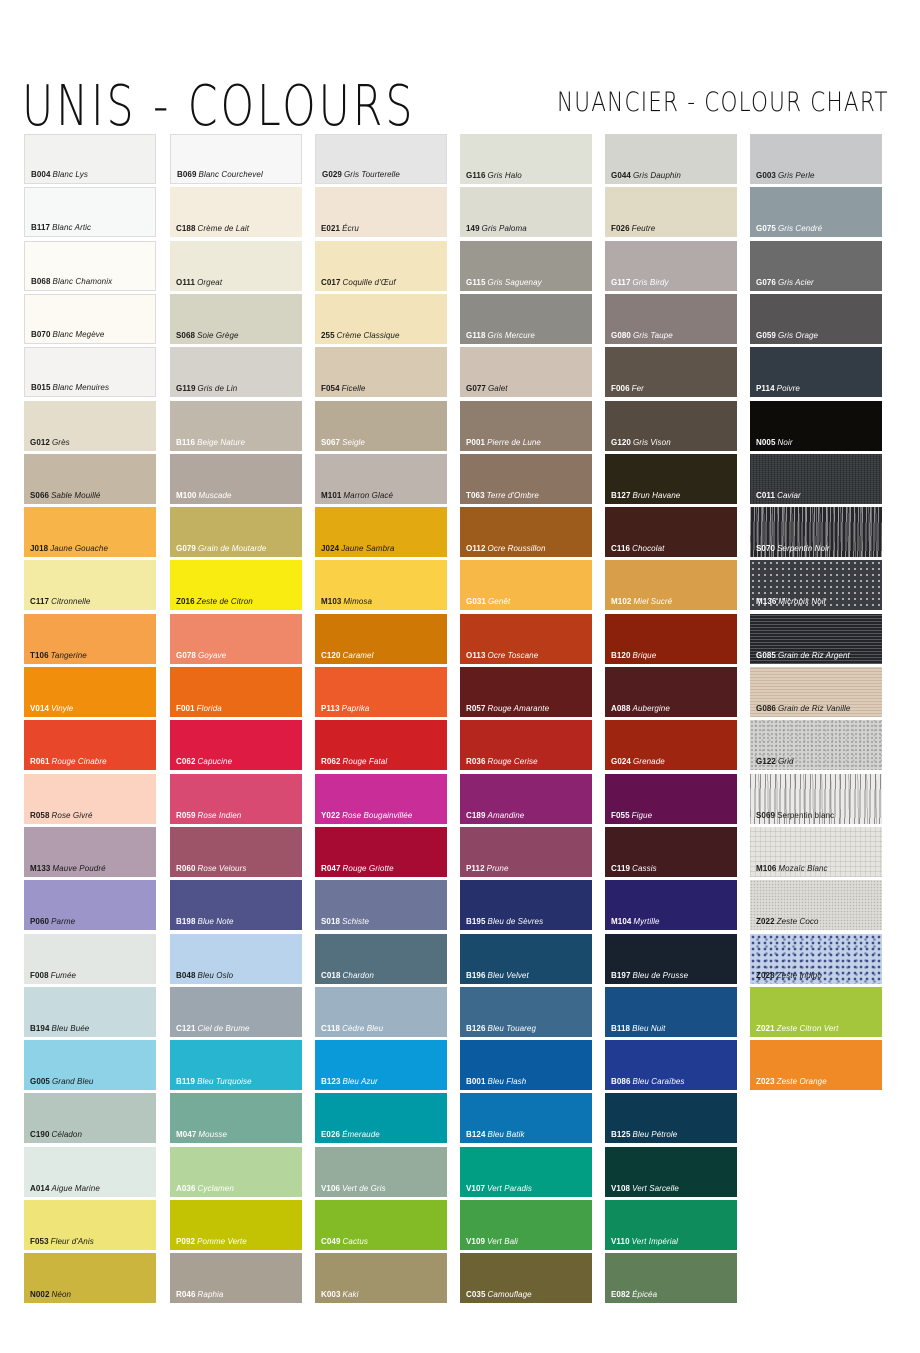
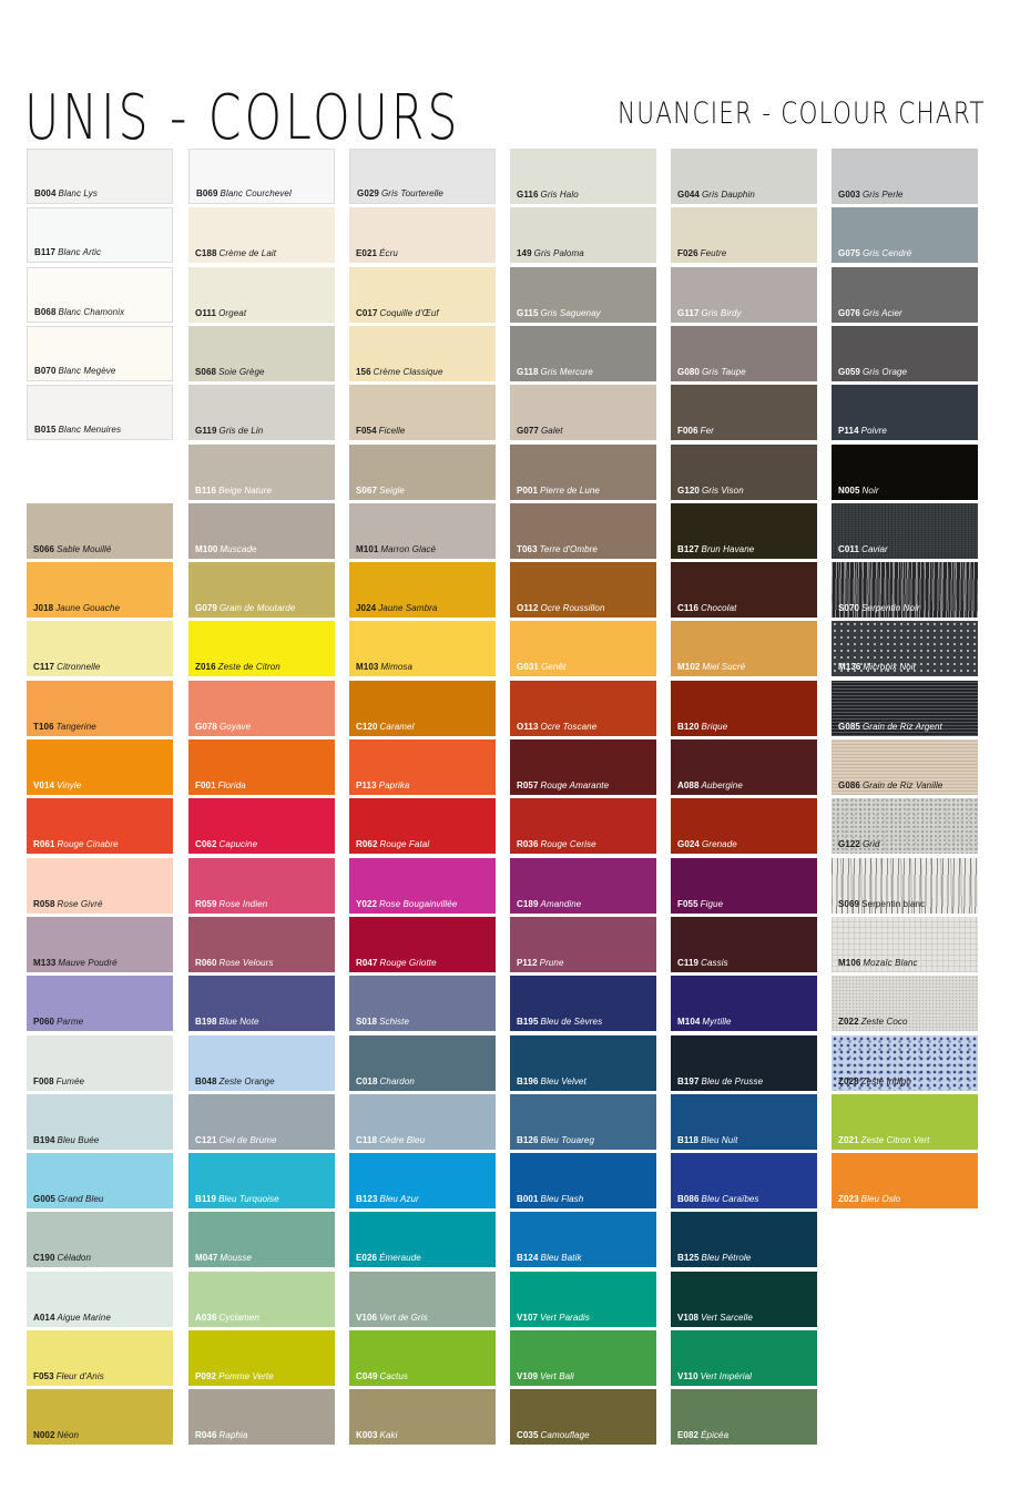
  UNIS - COLOURS
  NUANCIER - COLOUR CHART
  B004 Blanc Lys
  B117 Blanc Artic
  B068 Blanc Chamonix
  B070 Blanc Megève
  B015 Blanc Menuires
- G012 Grès
  S066 Sable Mouillé
  J018 Jaune Gouache
  C117 Citronnelle
  T106 Tangerine
  V014 Vinyle
  R061 Rouge Cinabre
  R058 Rose Givré
  M133 Mauve Poudré
  P060 Parme
  F008 Fumée
  B194 Bleu Buée
  G005 Grand Bleu
  C190 Céladon
  A014 Aigue Marine
  F053 Fleur d'Anis
  N002 Néon
  B069 Blanc Courchevel
  C188 Crème de Lait
  O111 Orgeat
  S068 Soie Grège
  G119 Gris de Lin
  B116 Beige Nature
  M100 Muscade
  G079 Grain de Moutarde
  Z016 Zeste de Citron
  G078 Goyave
  F001 Florida
  C062 Capucine
  R059 Rose Indien
  R060 Rose Velours
  B198 Blue Note
- B048 Bleu Oslo
+ B048 Zeste Orange
  C121 Ciel de Brume
  B119 Bleu Turquoise
  M047 Mousse
  A036 Cyclamen
  P092 Pomme Verte
  R046 Raphia
  G029 Gris Tourterelle
  E021 Écru
  C017 Coquille d'Œuf
- 255 Crème Classique
+ 156 Crème Classique
  F054 Ficelle
  S067 Seigle
  M101 Marron Glacé
  J024 Jaune Sambra
  M103 Mimosa
  C120 Caramel
  P113 Paprika
  R062 Rouge Fatal
  Y022 Rose Bougainvillée
  R047 Rouge Griotte
  S018 Schiste
  C018 Chardon
  C118 Cèdre Bleu
  B123 Bleu Azur
  E026 Émeraude
  V106 Vert de Gris
  C049 Cactus
  K003 Kaki
  G116 Gris Halo
  149 Gris Paloma
  G115 Gris Saguenay
  G118 Gris Mercure
  G077 Galet
  P001 Pierre de Lune
  T063 Terre d'Ombre
  O112 Ocre Roussillon
  G031 Genêt
  O113 Ocre Toscane
  R057 Rouge Amarante
  R036 Rouge Cerise
  C189 Amandine
  P112 Prune
  B195 Bleu de Sèvres
  B196 Bleu Velvet
  B126 Bleu Touareg
  B001 Bleu Flash
  B124 Bleu Batik
  V107 Vert Paradis
  V109 Vert Bali
  C035 Camouflage
  G044 Gris Dauphin
  F026 Feutre
  G117 Gris Birdy
  G080 Gris Taupe
  F006 Fer
  G120 Gris Vison
  B127 Brun Havane
  C116 Chocolat
  M102 Miel Sucré
  B120 Brique
  A088 Aubergine
  G024 Grenade
  F055 Figue
  C119 Cassis
  M104 Myrtille
  B197 Bleu de Prusse
  B118 Bleu Nuit
  B086 Bleu Caraïbes
  B125 Bleu Pétrole
  V108 Vert Sarcelle
  V110 Vert Impérial
  E082 Épicéa
  G003 Gris Perle
  G075 Gris Cendré
  G076 Gris Acier
  G059 Gris Orage
  P114 Poivre
  N005 Noir
  C011 Caviar
  S070 Serpentin Noir
  M136 Micropix Noir
  G085 Grain de Riz Argent
  G086 Grain de Riz Vanille
  G122 Grid
  S069 Serpentin blanc
  M106 Mozaïc Blanc
  Z022 Zeste Coco
  Z028 Zeste Indigo
  Z021 Zeste Citron Vert
- Z023 Zeste Orange
+ Z023 Bleu Oslo
